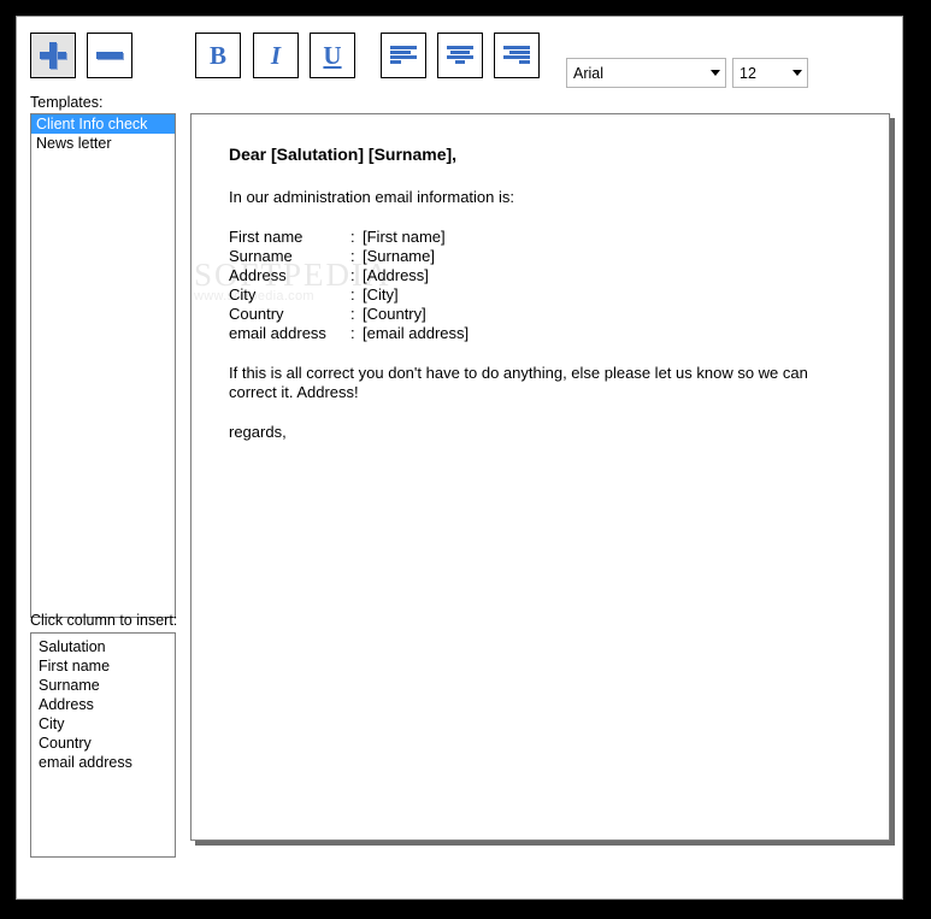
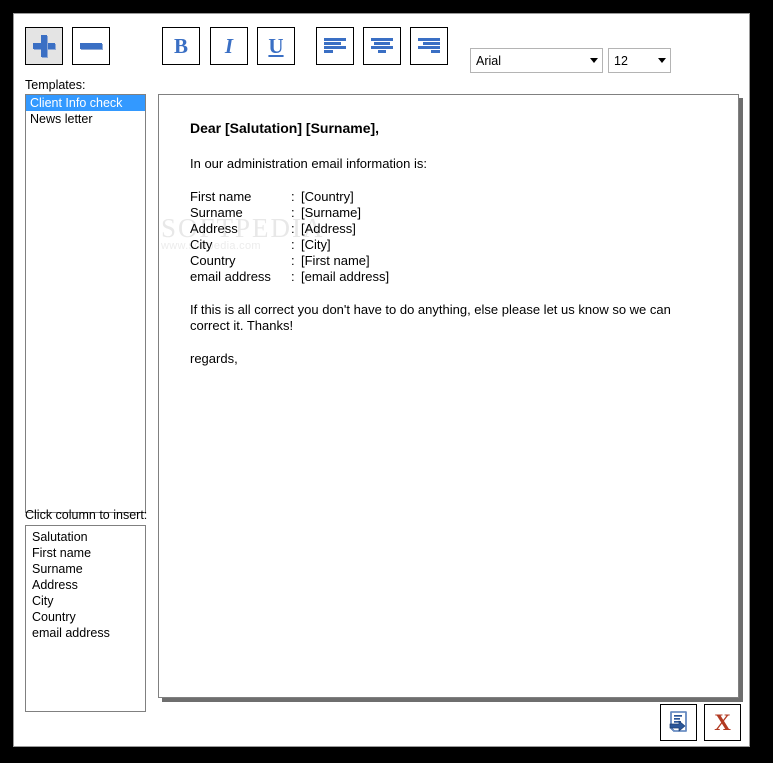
  B
  I
  U
  Arial
  12
  Templates:
  Client Info check
  News letter
  Click column to insert:
  Salutation
  First name
  Surname
  Address
  City
  Country
  email address
  SOFTPEDIA
  www.softpedia.com
  Dear [Salutation] [Surname],
  In our administration email information is:
- First name	:	[First name]
+ First name	:	[Country]
  Surname	:	[Surname]
  Address	:	[Address]
  City	:	[City]
- Country	:	[Country]
+ Country	:	[First name]
  email address	:	[email address]
- If this is all correct you don't have to do anything, else please let us know so we can correct it. Address!
+ If this is all correct you don't have to do anything, else please let us know so we can correct it. Thanks!
  regards,
+ X
